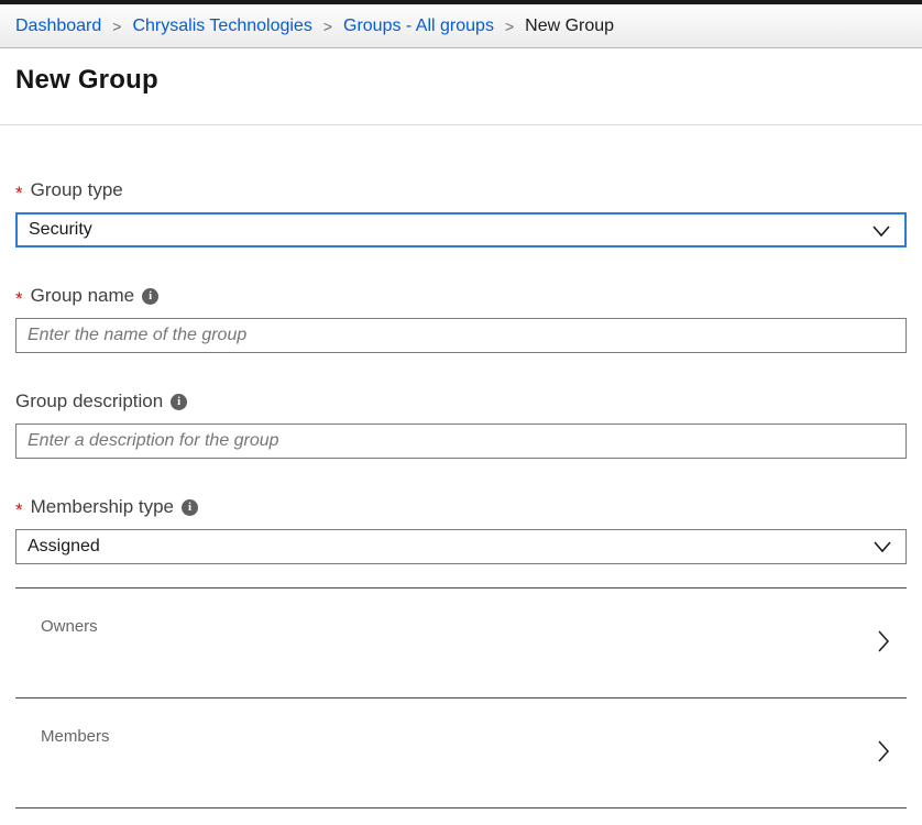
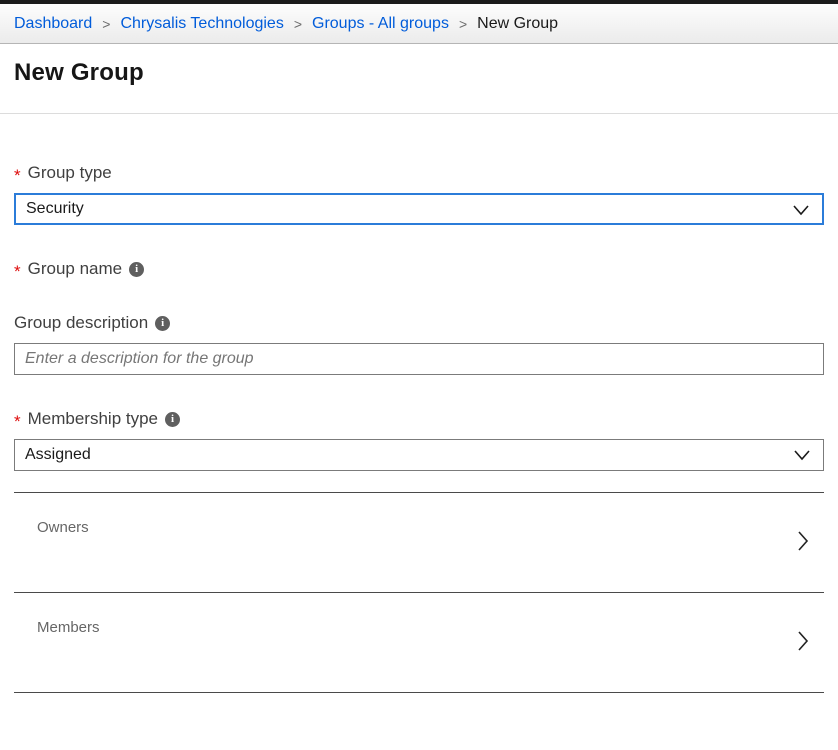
  Dashboard
  >
  Chrysalis Technologies
  >
  Groups - All groups
  >
  New Group
  New Group
  *
  Group type
  Security
  *
  Group name
  i
- Enter the name of the group
  Group description
  i
  Enter a description for the group
  *
  Membership type
  i
  Assigned
  Owners
  Members
